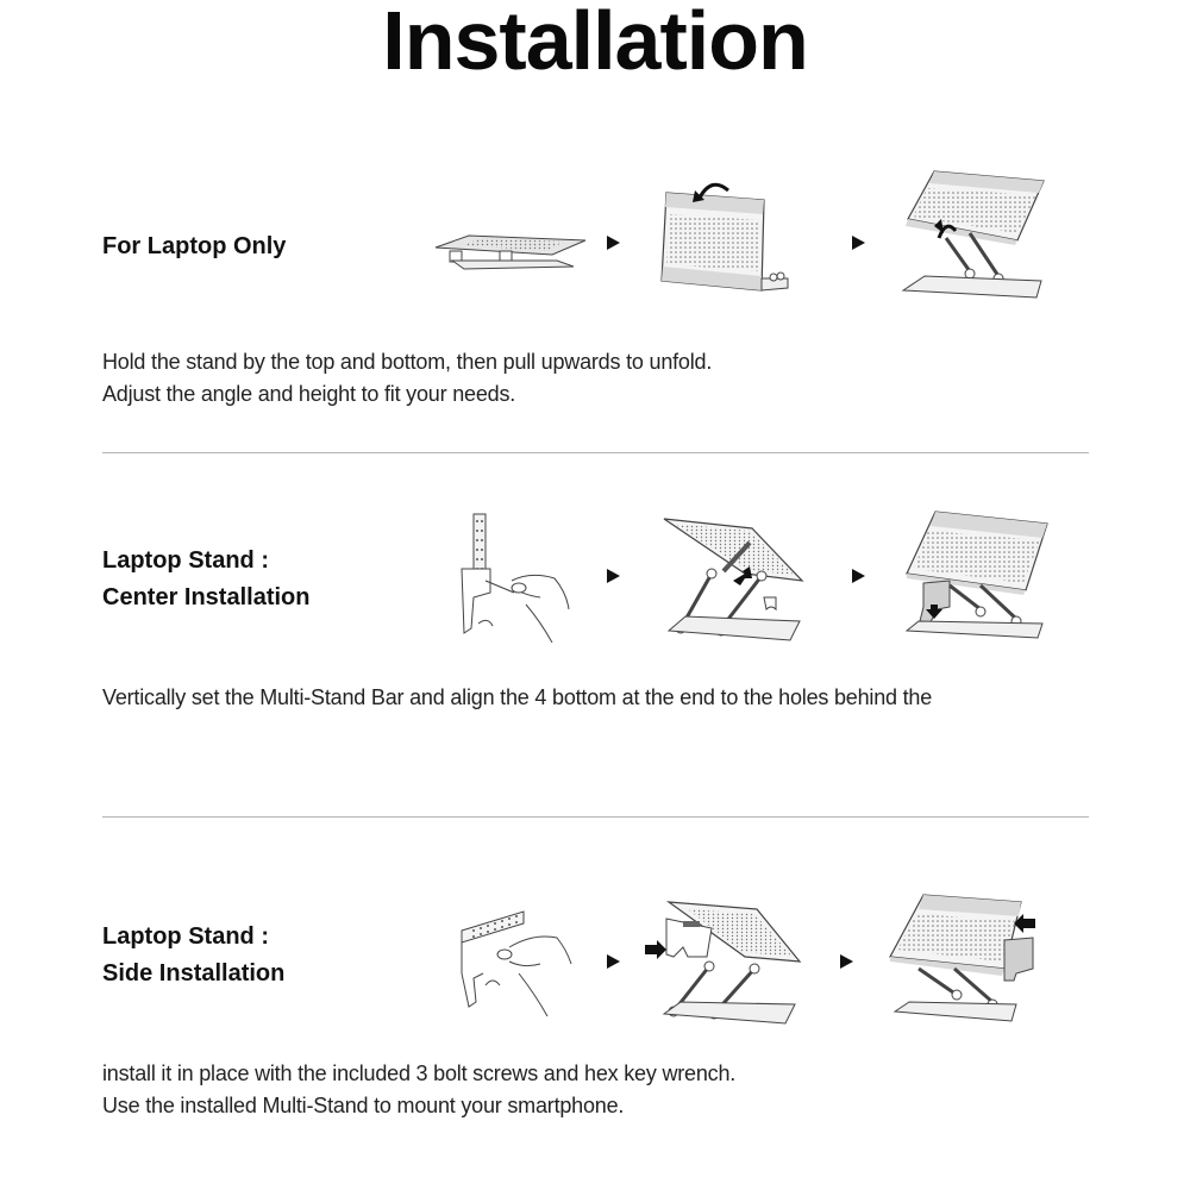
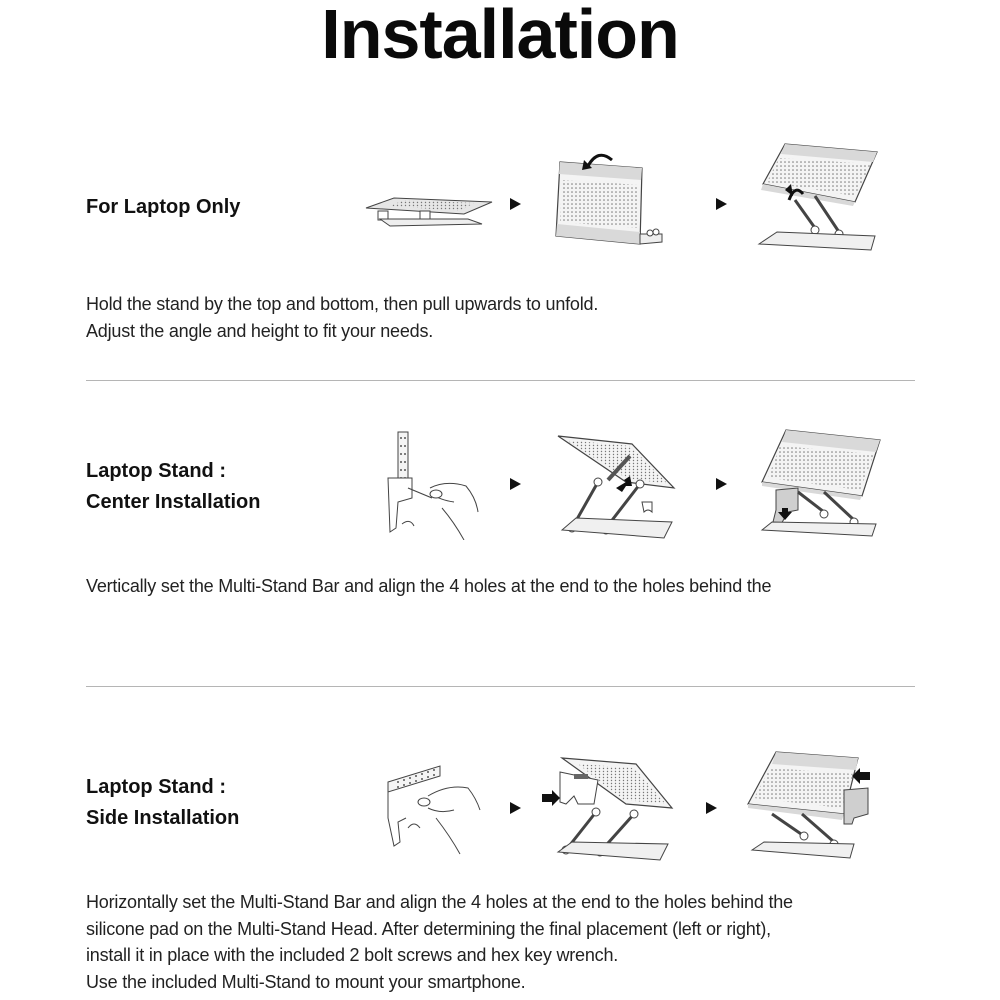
  Installation
  For Laptop Only
  Hold the stand by the top and bottom, then pull upwards to unfold.
  Adjust the angle and height to fit your needs.
  Laptop Stand :
  Center Installation
- Vertically set the Multi-Stand Bar and align the 4 bottom at the end to the holes behind the
+ Vertically set the Multi-Stand Bar and align the 4 holes at the end to the holes behind the
  Laptop Stand :
  Side Installation
+ Horizontally set the Multi-Stand Bar and align the 4 holes at the end to the holes behind the
+ silicone pad on the Multi-Stand Head. After determining the final placement (left or right),
- install it in place with the included 3 bolt screws and hex key wrench.
+ install it in place with the included 2 bolt screws and hex key wrench.
- Use the installed Multi-Stand to mount your smartphone.
+ Use the included Multi-Stand to mount your smartphone.
